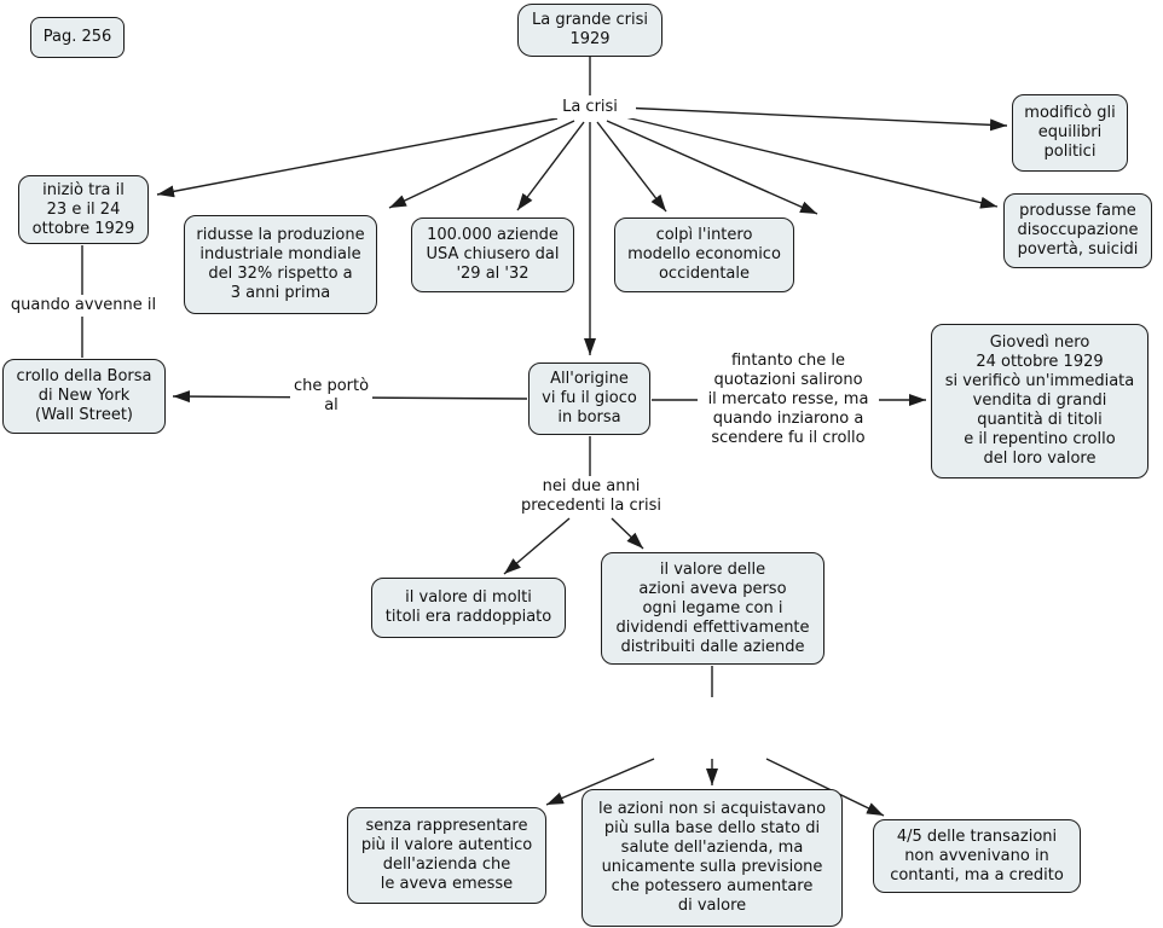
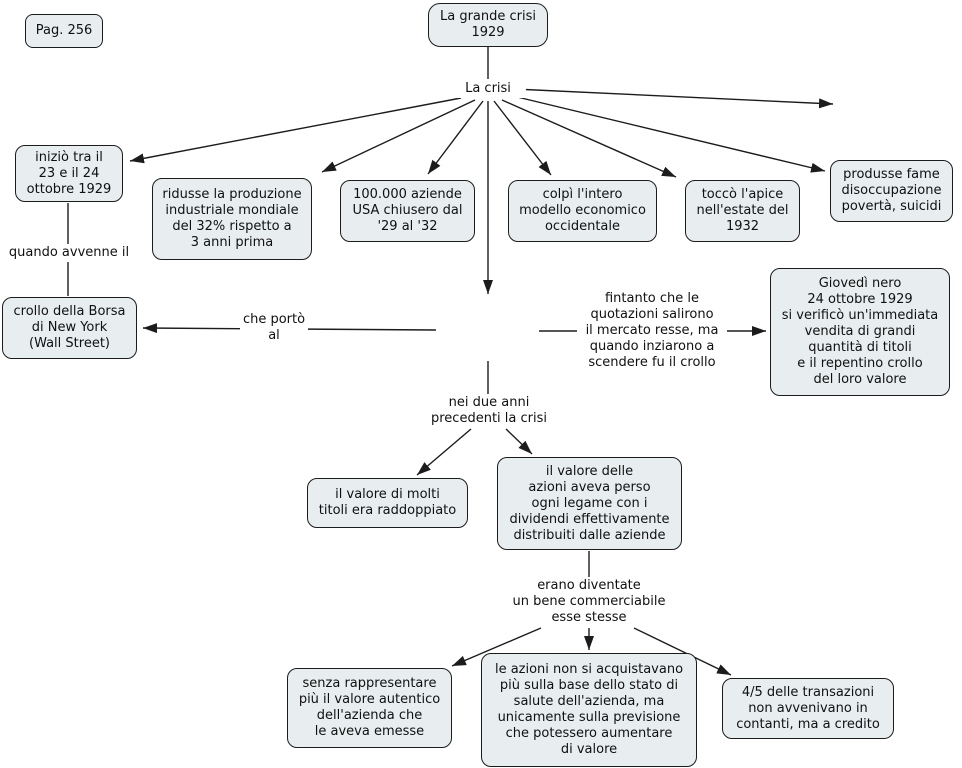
  La crisi
  quando avvenne il
  che portò
  al
  fintanto che le
  quotazioni salirono
  il mercato resse, ma
  quando inziarono a
  scendere fu il crollo
  nei due anni
  precedenti la crisi
+ erano diventate
+ un bene commerciabile
+ esse stesse
  Pag. 256
  La grande crisi
  1929
- modificò gli
- equilibri
- politici
  iniziò tra il
  23 e il 24
  ottobre 1929
  ridusse la produzione
  industriale mondiale
  del 32% rispetto a
  3 anni prima
  100.000 aziende
  USA chiusero dal
  '29 al '32
  colpì l'intero
  modello economico
  occidentale
+ toccò l'apice
+ nell'estate del
+ 1932
  produsse fame
  disoccupazione
  povertà, suicidi
  crollo della Borsa
  di New York
  (Wall Street)
- All'origine
- vi fu il gioco
- in borsa
  Giovedì nero
  24 ottobre 1929
  si verificò un'immediata
  vendita di grandi
  quantità di titoli
  e il repentino crollo
  del loro valore
  il valore di molti
  titoli era raddoppiato
  il valore delle
  azioni aveva perso
  ogni legame con i
  dividendi effettivamente
  distribuiti dalle aziende
  senza rappresentare
  più il valore autentico
  dell'azienda che
  le aveva emesse
  le azioni non si acquistavano
  più sulla base dello stato di
  salute dell'azienda, ma
  unicamente sulla previsione
  che potessero aumentare
  di valore
  4/5 delle transazioni
  non avvenivano in
  contanti, ma a credito
